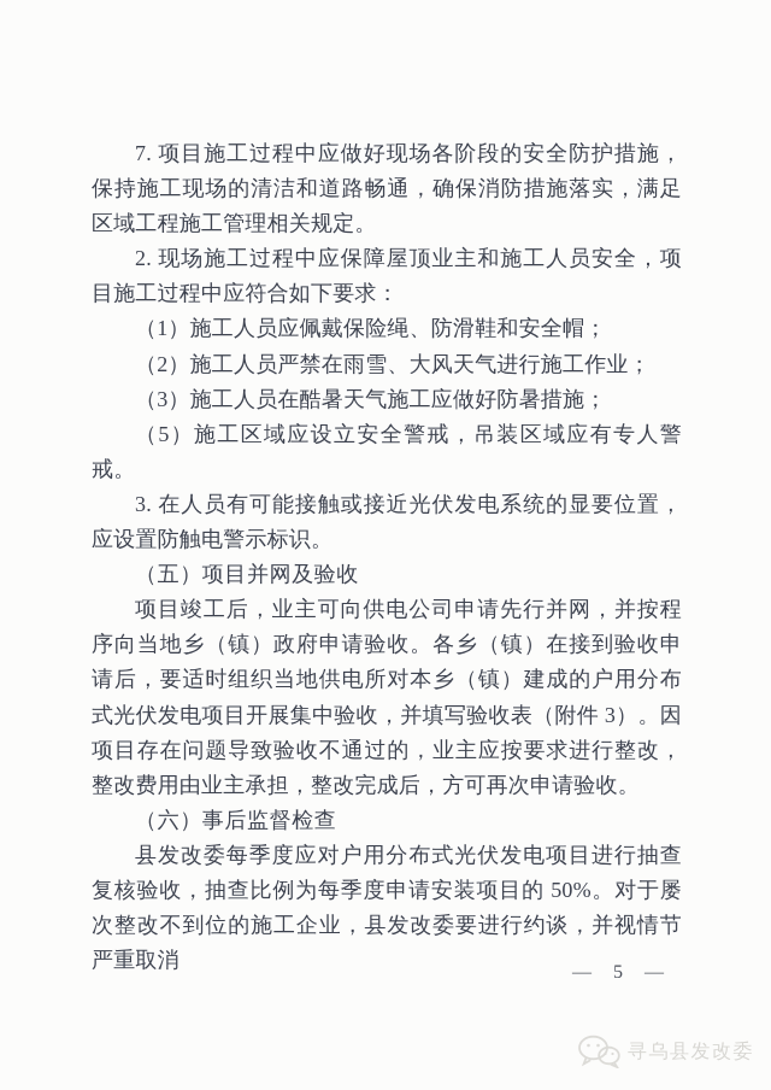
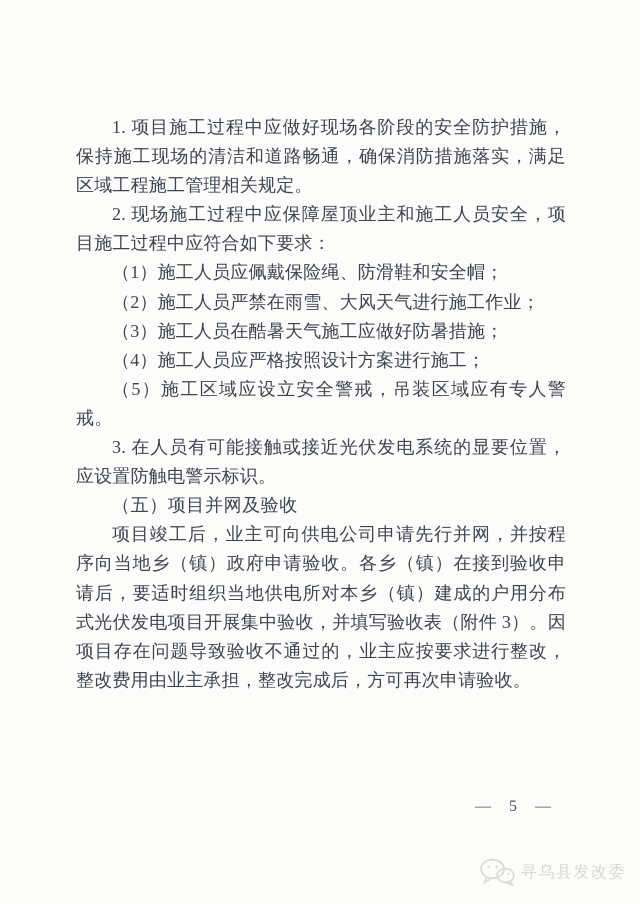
- 7. 项目施工过程中应做好现场各阶段的安全防护措施，保持施工现场的清洁和道路畅通，确保消防措施落实，满足区域工程施工管理相关规定。
+ 1. 项目施工过程中应做好现场各阶段的安全防护措施，保持施工现场的清洁和道路畅通，确保消防措施落实，满足区域工程施工管理相关规定。
  2. 现场施工过程中应保障屋顶业主和施工人员安全，项目施工过程中应符合如下要求：
  （1）施工人员应佩戴保险绳、防滑鞋和安全帽；
  （2）施工人员严禁在雨雪、大风天气进行施工作业；
  （3）施工人员在酷暑天气施工应做好防暑措施；
+ （4）施工人员应严格按照设计方案进行施工；
  （5）施工区域应设立安全警戒，吊装区域应有专人警戒。
  3. 在人员有可能接触或接近光伏发电系统的显要位置，应设置防触电警示标识。
  （五）项目并网及验收
  项目竣工后，业主可向供电公司申请先行并网，并按程序向当地乡（镇）政府申请验收。各乡（镇）在接到验收申请后，要适时组织当地供电所对本乡（镇）建成的户用分布式光伏发电项目开展集中验收，并填写验收表（附件 3）。因项目存在问题导致验收不通过的，业主应按要求进行整改，整改费用由业主承担，整改完成后，方可再次申请验收。
- （六）事后监督检查
- 县发改委每季度应对户用分布式光伏发电项目进行抽查复核验收，抽查比例为每季度申请安装项目的 50%。对于屡次整改不到位的施工企业，县发改委要进行约谈，并视情节严重取消
  — 5 —
  寻乌县发改委
